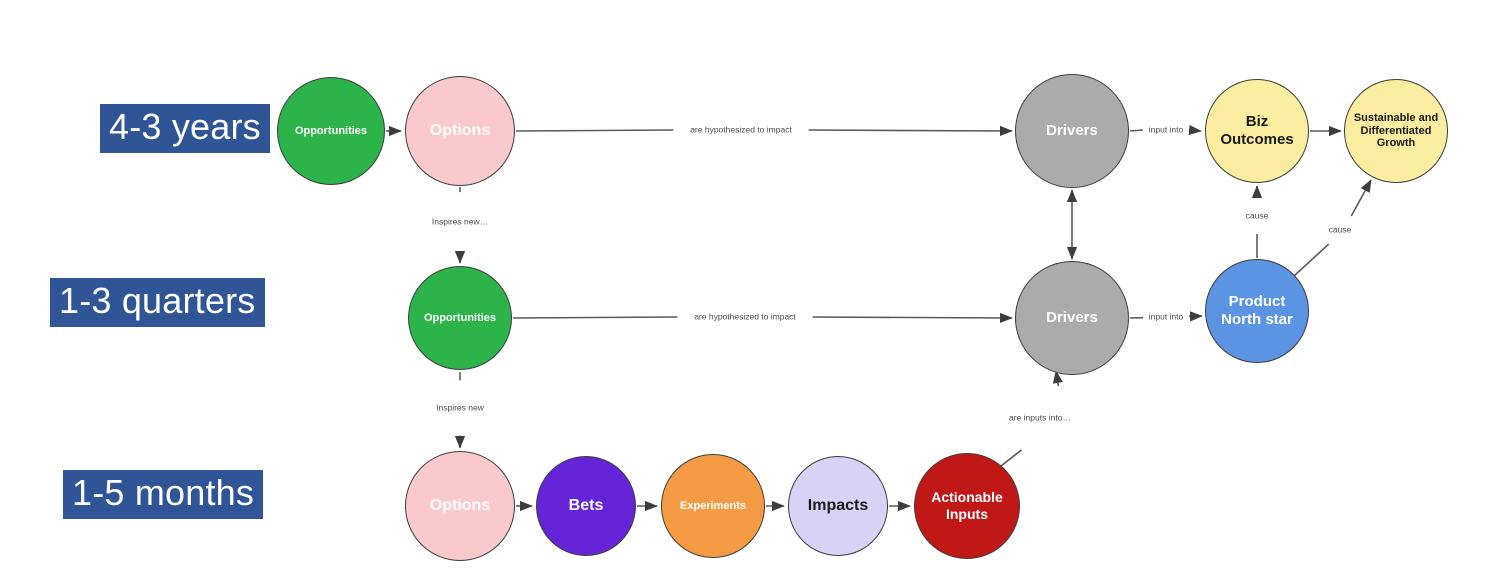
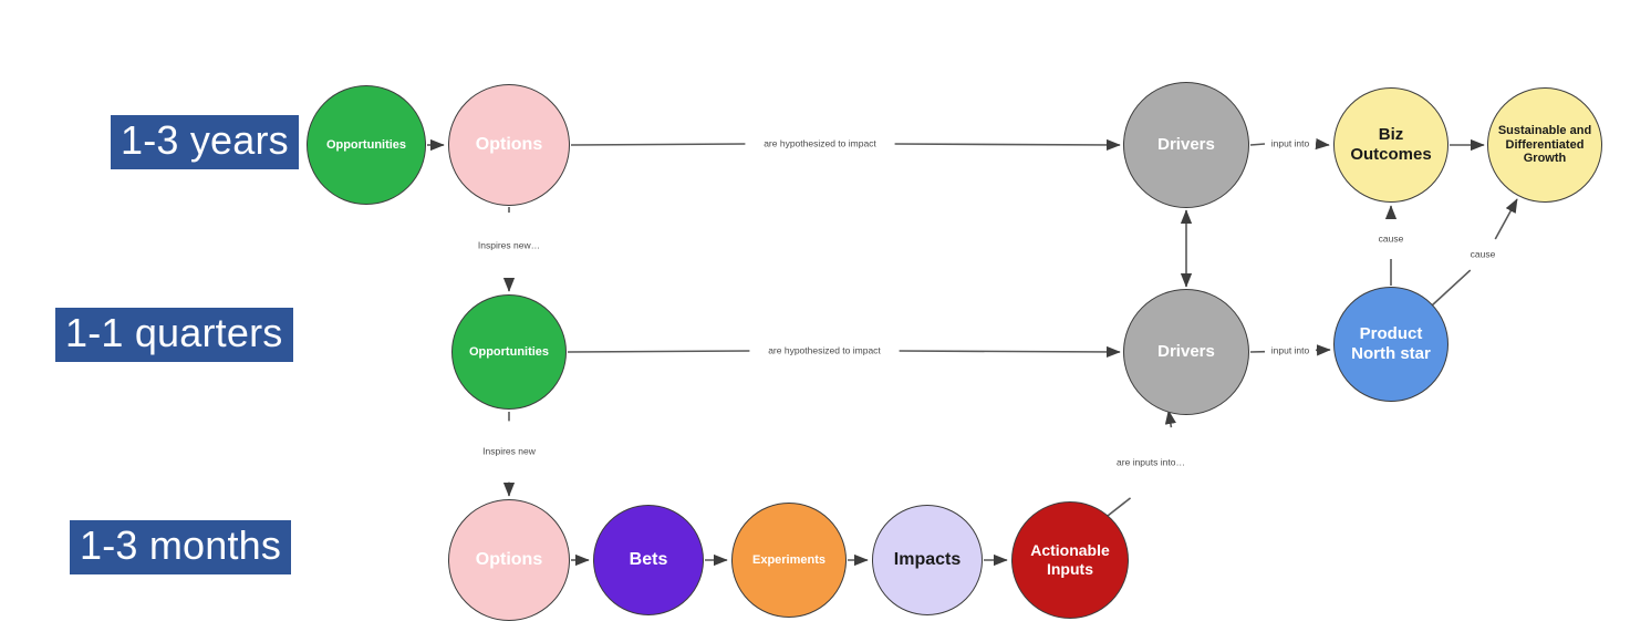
  are hypothesized to impact
  input into
  Inspires new…
  are hypothesized to impact
  input into
  cause
  cause
  Inspires new
  are inputs into…
  Opportunities
  Options
  Drivers
  Biz
  Outcomes
  Sustainable and
  Differentiated
  Growth
  Opportunities
  Drivers
  Product
  North star
  Options
  Bets
  Experiments
  Impacts
  Actionable
  Inputs
- 4-3 years
+ 1-3 years
- 1-3 quarters
+ 1-1 quarters
- 1-5 months
+ 1-3 months
